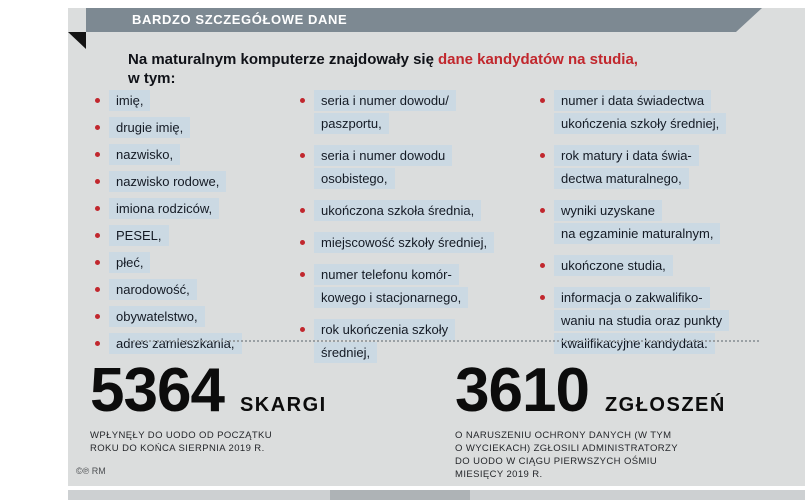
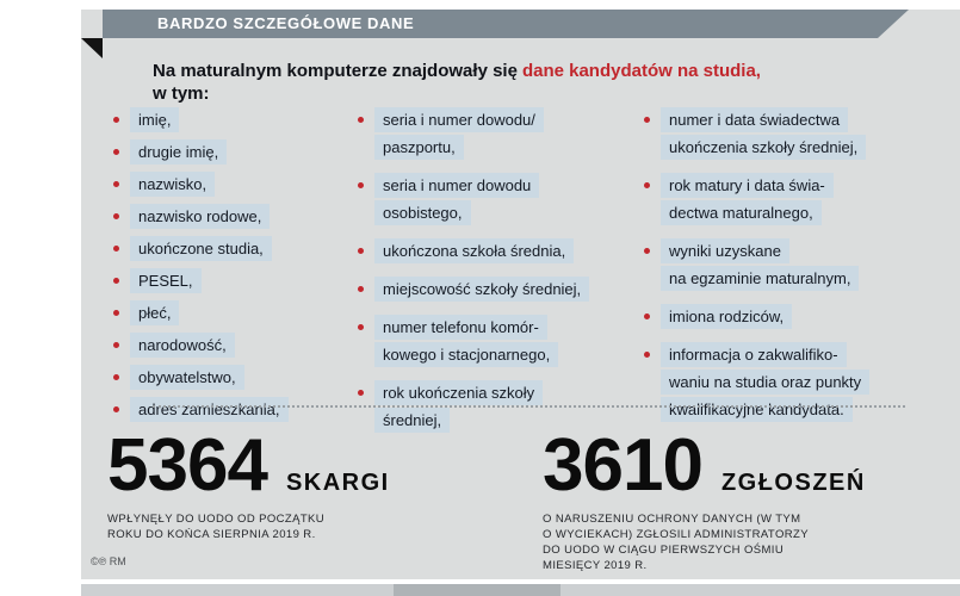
  BARDZO SZCZEGÓŁOWE DANE
  Na maturalnym komputerze znajdowały się dane kandydatów na studia,
  w tym:
  imię,
  drugie imię,
  nazwisko,
  nazwisko rodowe,
- imiona rodziców,
+ ukończone studia,
  PESEL,
  płeć,
  narodowość,
  obywatelstwo,
  adres zamieszkania,
  seria i numer dowodu/
  paszportu,
  seria i numer dowodu
  osobistego,
  ukończona szkoła średnia,
  miejscowość szkoły średniej,
  numer telefonu komór-
  kowego i stacjonarnego,
  rok ukończenia szkoły
  średniej,
  numer i data świadectwa
  ukończenia szkoły średniej,
  rok matury i data świa-
  dectwa maturalnego,
  wyniki uzyskane
  na egzaminie maturalnym,
- ukończone studia,
+ imiona rodziców,
  informacja o zakwalifiko-
  waniu na studia oraz punkty
  kwalifikacyjne kandydata.
  5364
  SKARGI
  WPŁYNĘŁY DO UODO OD POCZĄTKU
  ROKU DO KOŃCA SIERPNIA 2019 R.
  3610
  ZGŁOSZEŃ
  O NARUSZENIU OCHRONY DANYCH (W TYM
  O WYCIEKACH) ZGŁOSILI ADMINISTRATORZY
  DO UODO W CIĄGU PIERWSZYCH OŚMIU
  MIESIĘCY 2019 R.
  ©℗ RM
